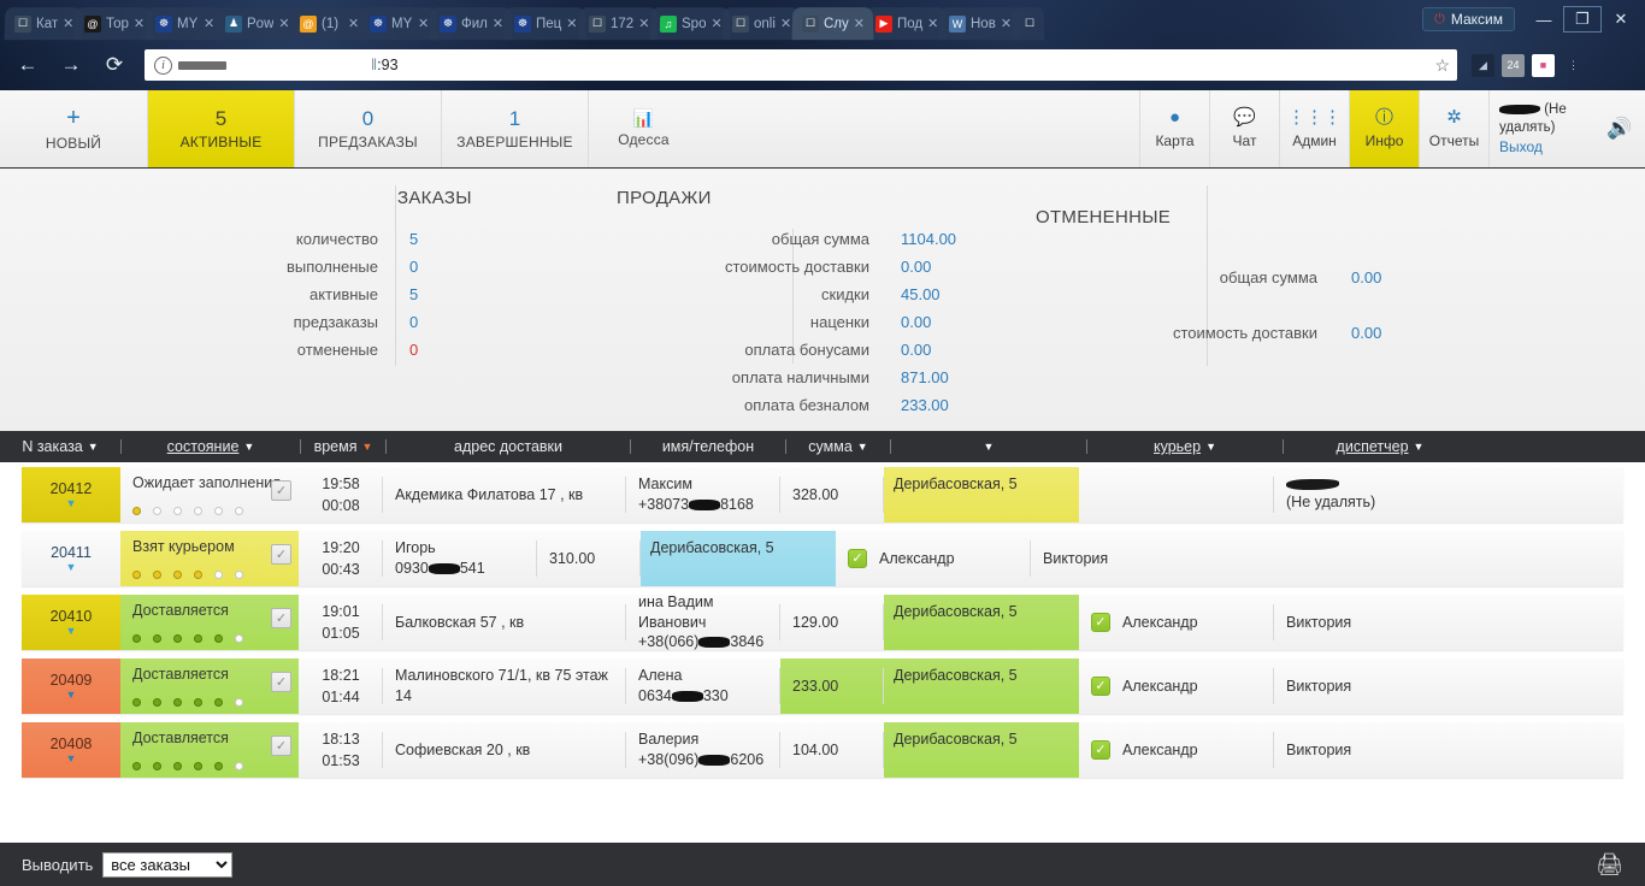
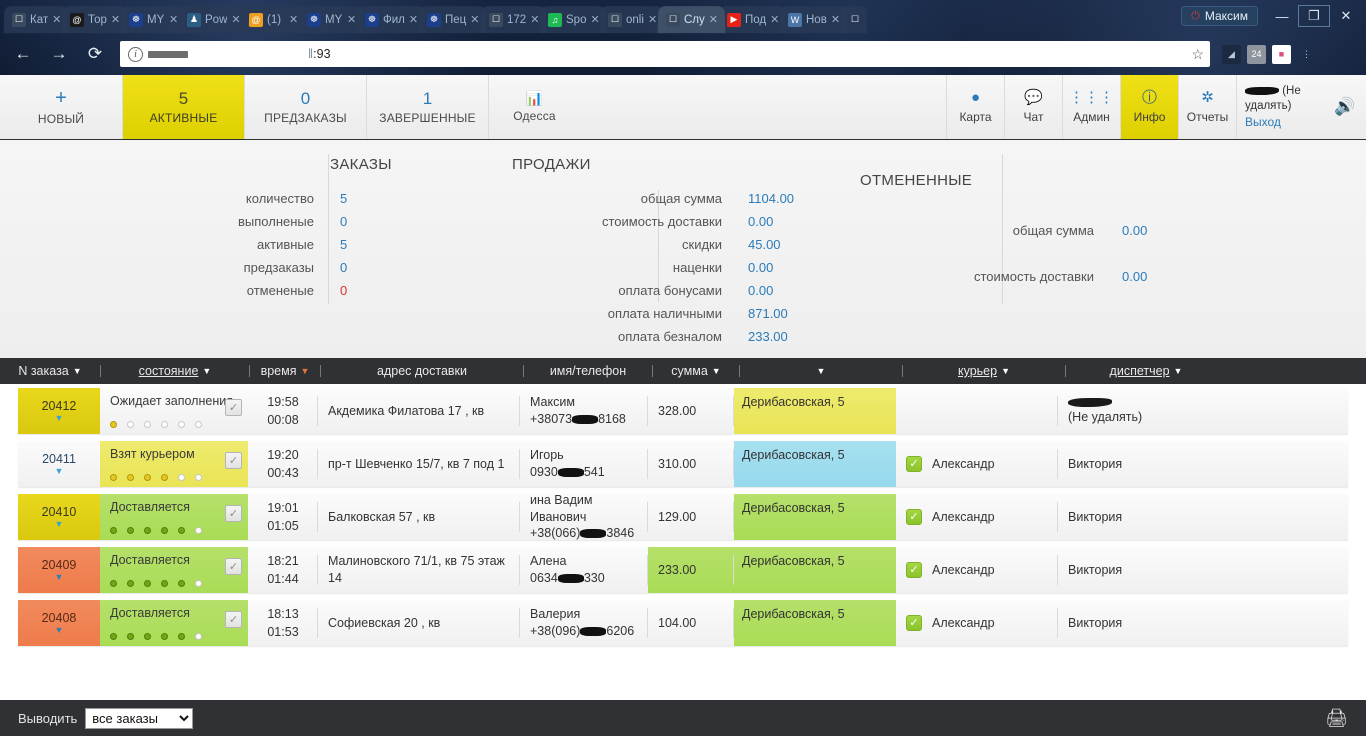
  ☐
  Кат
  ✕
  @
  Тор
  ✕
  ☸
  MY
  ✕
  ♟
  Pow
  ✕
  @
  (1)
  ✕
  ☸
  MY
  ✕
  ☸
  Фил
  ✕
  ☸
  Пец
  ✕
  ☐
  172
  ✕
  ♫
  Spo
  ✕
  ☐
  onli
  ✕
  ☐
  Слу
  ✕
  ▶
  Под
  ✕
  W
  Нов
  ✕
  ☐
  ⏻
  Максим
  —
  ❐
  ✕
  ←
  →
  ⟳
  i
  ‖:93
  ☆
  ◢
  24
  ■
  ⋮
  +
  НОВЫЙ
  5
  АКТИВНЫЕ
  0
  ПРЕДЗАКАЗЫ
  1
  ЗАВЕРШЕННЫЕ
  📊
  Одесса
  ●
  Карта
  💬
  Чат
  ⋮⋮⋮
  Админ
  ⓘ
  Инфо
  ✲
  Отчеты
  (Не удалять)
  Выход
  🔊
  ЗАКАЗЫ
  количество
  5
  выполненые
  0
  активные
  5
  предзаказы
  0
  отмененые
  0
  ПРОДАЖИ
  общая сумма
  1104.00
  стоимость доставки
  0.00
  скидки
  45.00
  наценки
  0.00
  оплата бонусами
  0.00
  оплата наличными
  871.00
  оплата безналом
  233.00
  ОТМЕНЕННЫЕ
  общая сумма
  0.00
  стоимость доставки
  0.00
  N заказа
  ▼
  состояние
  ▼
  время
  ▼
  адрес доставки
  имя/телефон
  сумма
  ▼
  ▼
  курьер
  ▼
  диспетчер
  ▼
  20412
  ▼
  Ожидает заполнени
  ✓
  19:58
  00:08
  Акдемика Филатова 17 , кв
  Максим
  +38073 8168
  328.00
  Дерибасовская, 5
  (Не удалять)
  20411
  ▼
  Взят курьером
  ✓
  19:20
  00:43
+ пр-т Шевченко 15/7, кв 7 под 1
  Игорь
  0930 541
  310.00
  Дерибасовская, 5
  ✓
  Александр
  Виктория
  20410
  ▼
  Доставляется
  ✓
  19:01
  01:05
  Балковская 57 , кв
  ина Вадим Иванович
  +38(066) 3846
  129.00
  Дерибасовская, 5
  ✓
  Александр
  Виктория
  20409
  ▼
  Доставляется
  ✓
  18:21
  01:44
  Малиновского 71/1, кв 75 этаж 14
  Алена
  0634 330
  233.00
  Дерибасовская, 5
  ✓
  Александр
  Виктория
  20408
  ▼
  Доставляется
  ✓
  18:13
  01:53
  Софиевская 20 , кв
  Валерия
  +38(096) 6206
  104.00
  Дерибасовская, 5
  ✓
  Александр
  Виктория
  Выводить
  все заказы
  🖨
